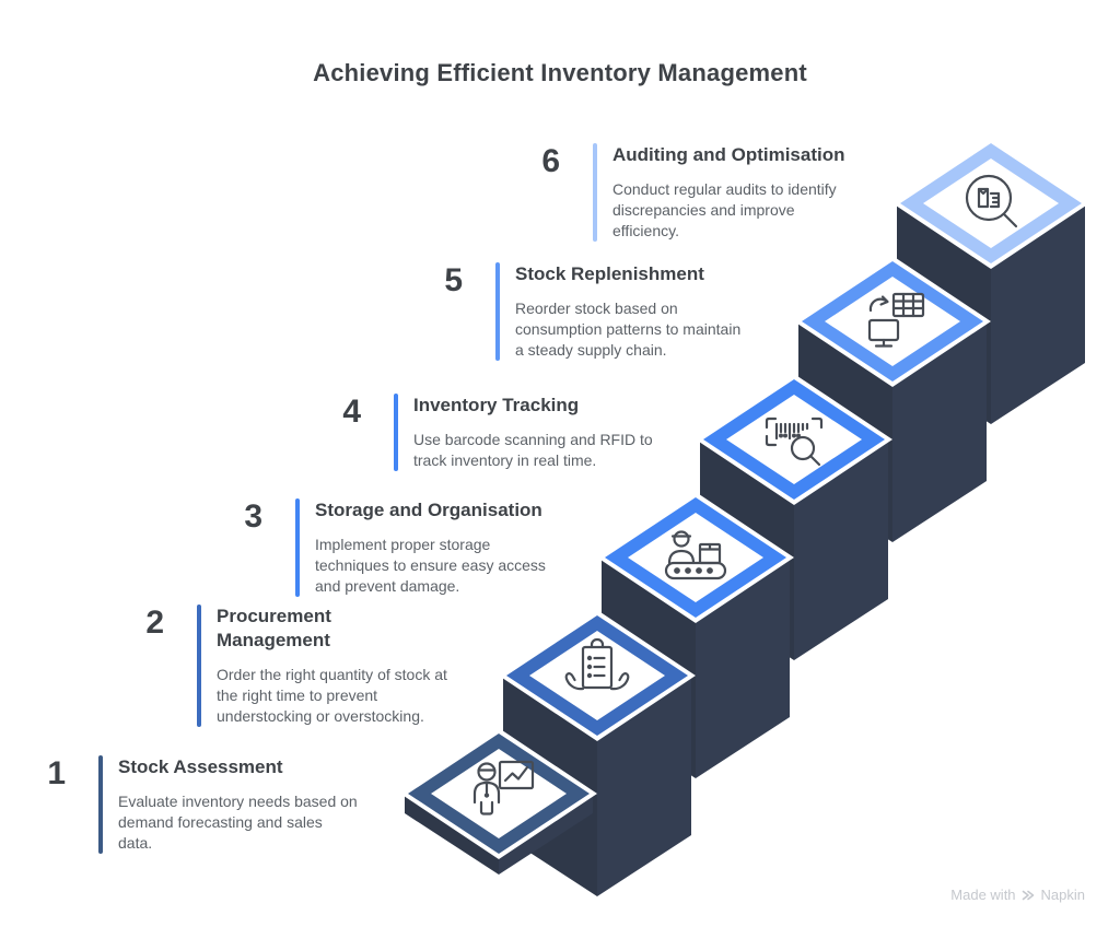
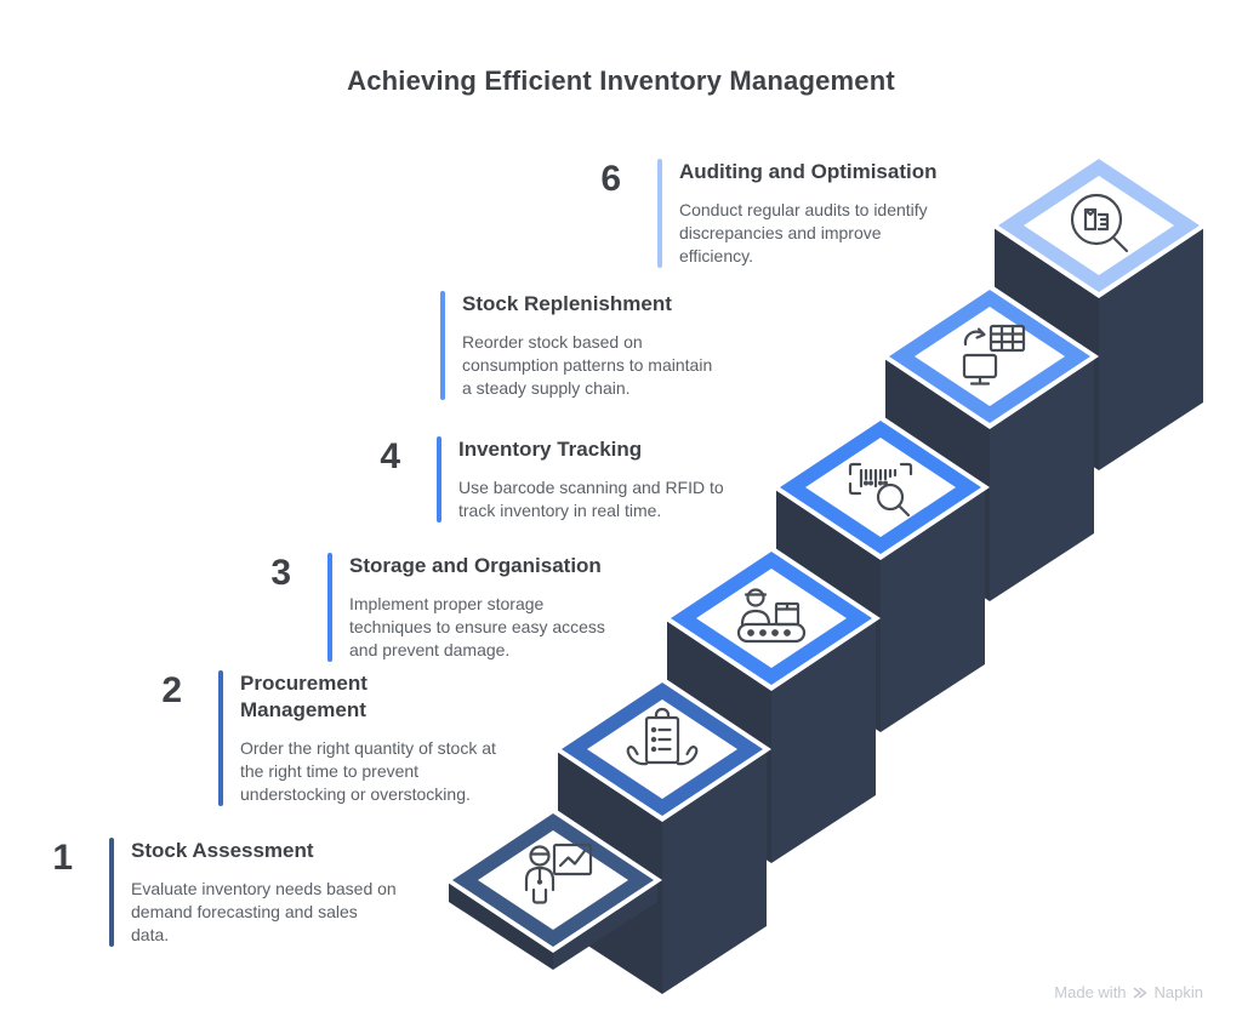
  Achieving Efficient Inventory Management
  1
  Stock Assessment
  Evaluate inventory needs based on
  demand forecasting and sales
  data.
  2
  Procurement
  Management
  Order the right quantity of stock at
  the right time to prevent
  understocking or overstocking.
  3
  Storage and Organisation
  Implement proper storage
  techniques to ensure easy access
  and prevent damage.
  4
  Inventory Tracking
  Use barcode scanning and RFID to
  track inventory in real time.
- 5
  Stock Replenishment
  Reorder stock based on
  consumption patterns to maintain
  a steady supply chain.
  6
  Auditing and Optimisation
  Conduct regular audits to identify
  discrepancies and improve
  efficiency.
  Made with
  Napkin
